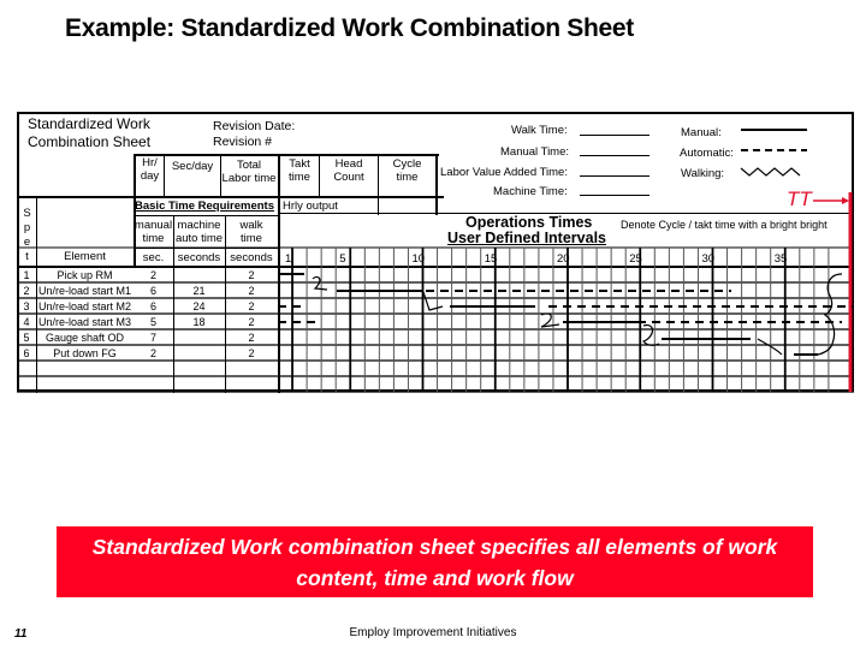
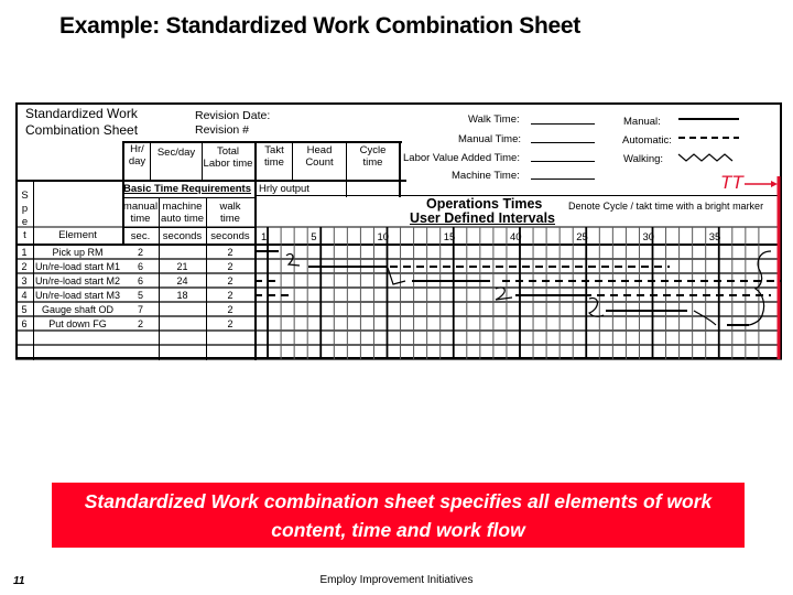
  Example: Standardized Work Combination Sheet
  Standardized Work
  Combination Sheet
  Revision Date:
  Revision #
  Hr/
  day
  Sec/day
  Total
  Labor time
  Takt
  time
  Head
  Count
  Cycle
  time
  Walk Time:
  Manual Time:
  Labor Value Added Time:
  Machine Time:
  Manual:
  Automatic:
  Walking:
  TT
  Basic Time Requirements
  Hrly output
  manual
  time
  machine
  auto time
  walk
  time
  sec.
  seconds
  seconds
  S
  p
  e
  t
  Element
  Operations Times
  User Defined Intervals
- Denote Cycle / takt time with a bright bright
+ Denote Cycle / takt time with a bright marker
  Standardized Work combination sheet specifies all elements of work content, time and work flow
  Employ Improvement Initiatives
  11
  1
  5
  10
  15
- 20
+ 40
  25
  30
  35
  1
  Pick up RM
  2
  2
  2
  Un/re-load start M1
  6
  21
  2
  3
  Un/re-load start M2
  6
  24
  2
  4
  Un/re-load start M3
  5
  18
  2
  5
  Gauge shaft OD
  7
  2
  6
  Put down FG
  2
  2
